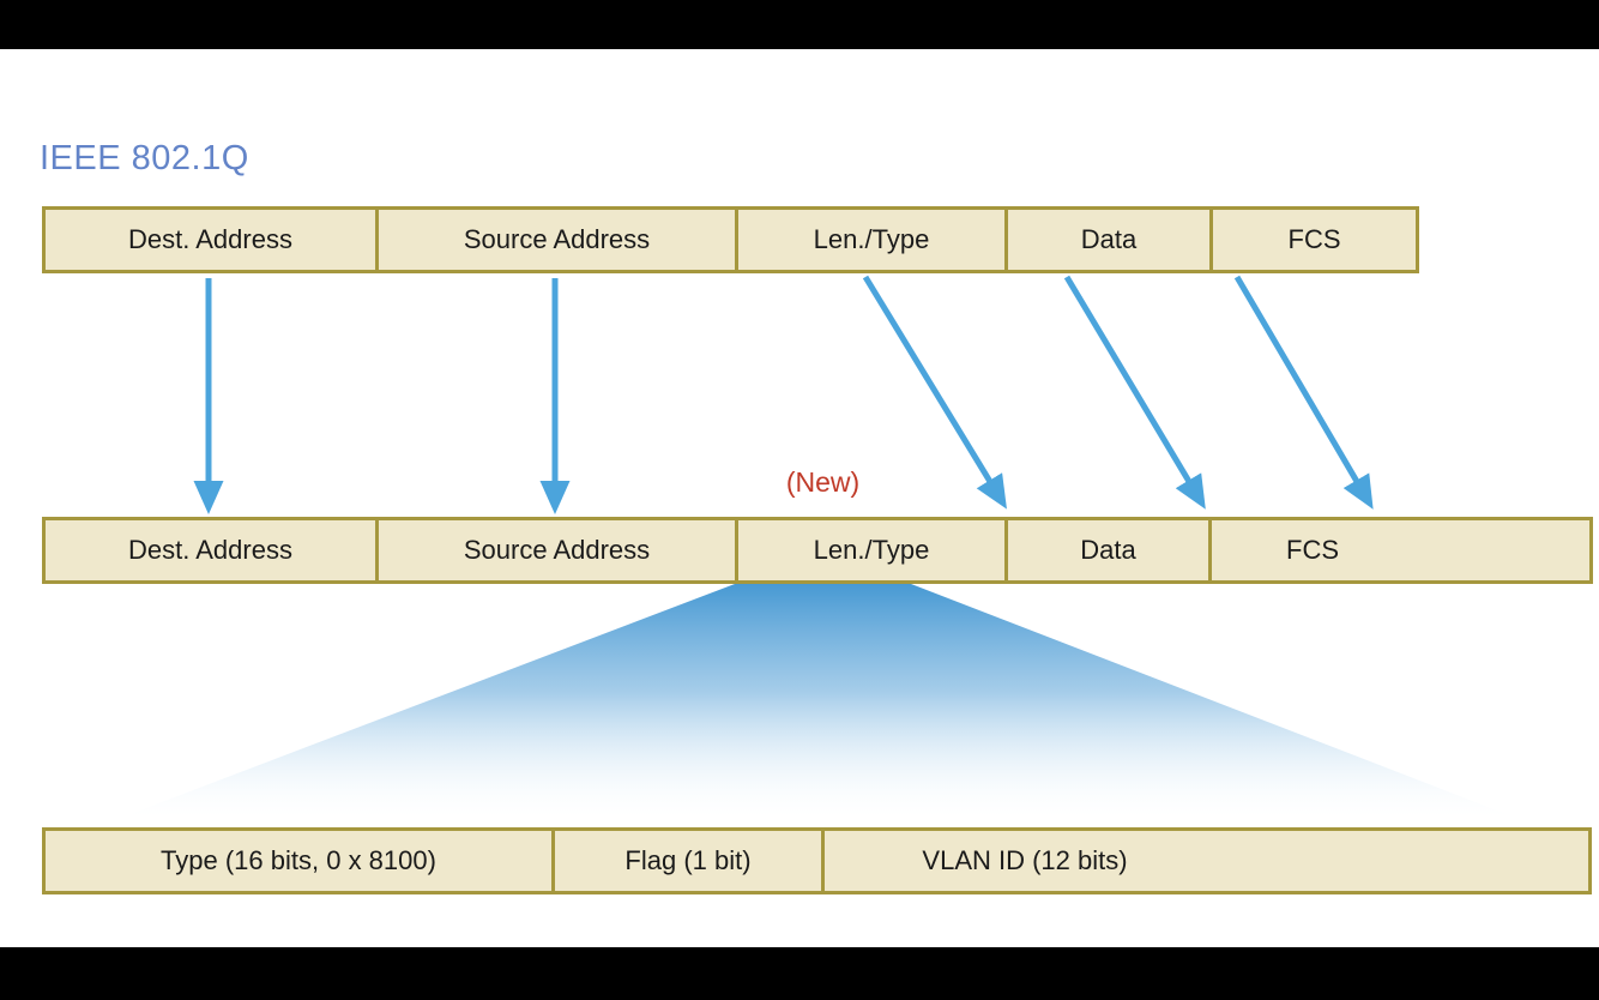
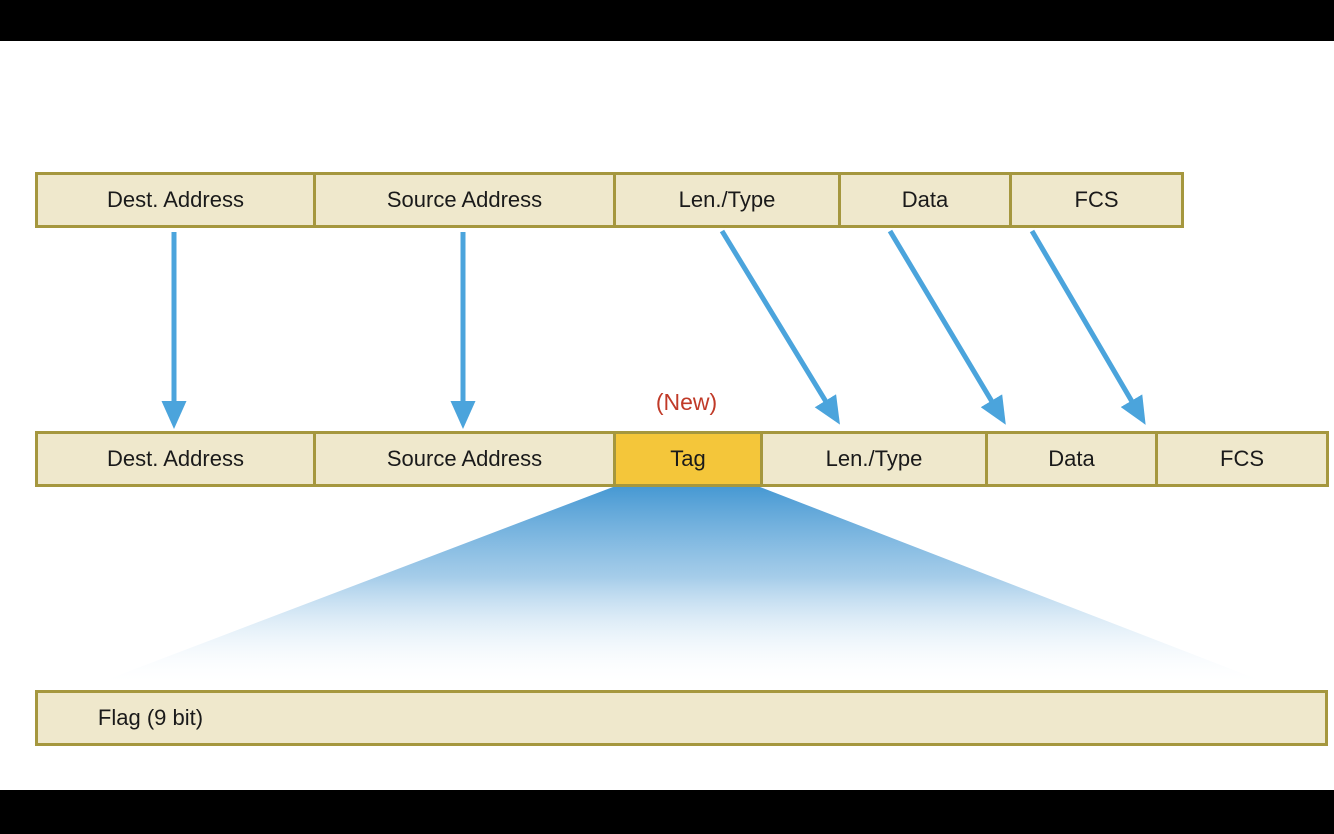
- IEEE 802.1Q
  Dest. Address
  Source Address
  Len./Type
  Data
  FCS
  (New)
  Dest. Address
  Source Address
+ Tag
  Len./Type
  Data
  FCS
- Type (16 bits, 0 x 8100)
- Flag (1 bit)
+ Flag (9 bit)
- VLAN ID (12 bits)
